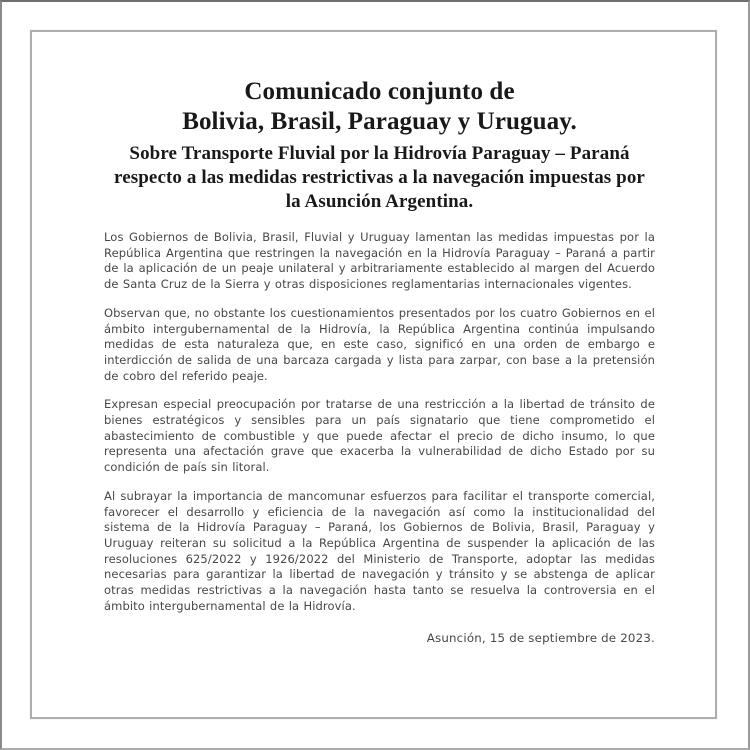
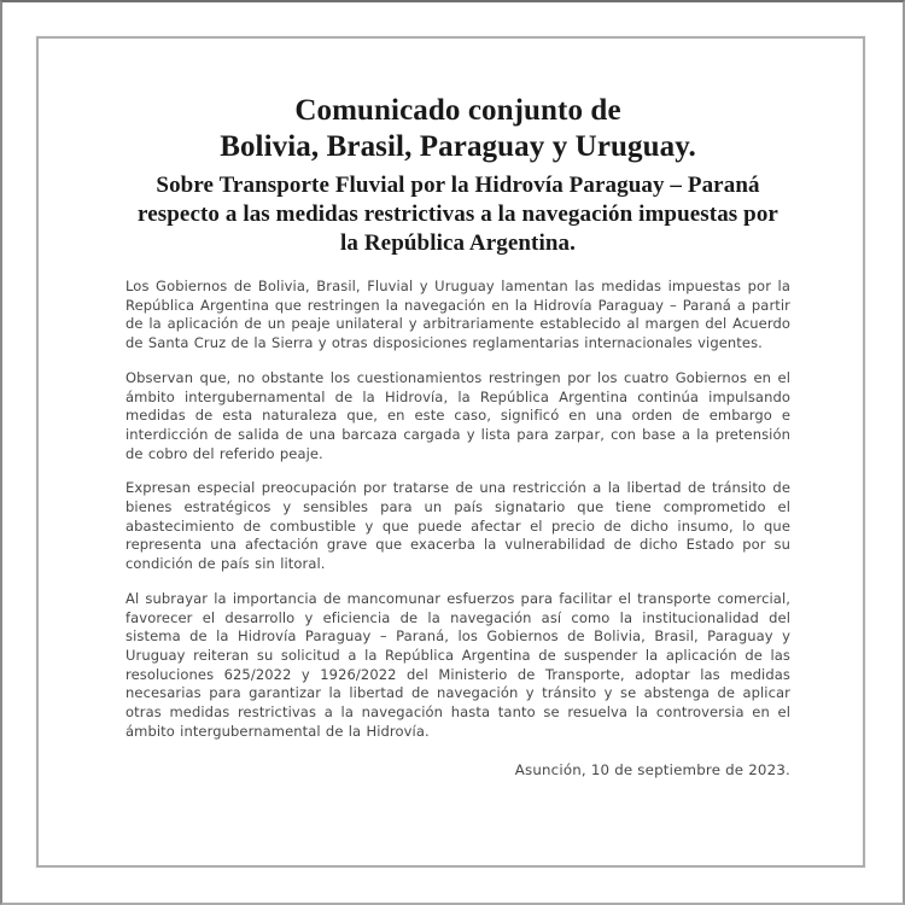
  Comunicado conjunto de
  Bolivia, Brasil, Paraguay y Uruguay.
- Sobre Transporte Fluvial por la Hidrovía Paraguay – Paraná respecto a las medidas restrictivas a la navegación impuestas por la Asunción Argentina.
+ Sobre Transporte Fluvial por la Hidrovía Paraguay – Paraná respecto a las medidas restrictivas a la navegación impuestas por la República Argentina.
  Los Gobiernos de Bolivia, Brasil, Fluvial y Uruguay lamentan las medidas impuestas por la República Argentina que restringen la navegación en la Hidrovía Paraguay – Paraná a partir de la aplicación de un peaje unilateral y arbitrariamente establecido al margen del Acuerdo de Santa Cruz de la Sierra y otras disposiciones reglamentarias internacionales vigentes.
- Observan que, no obstante los cuestionamientos presentados por los cuatro Gobiernos en el ámbito intergubernamental de la Hidrovía, la República Argentina continúa impulsando medidas de esta naturaleza que, en este caso, significó en una orden de embargo e interdicción de salida de una barcaza cargada y lista para zarpar, con base a la pretensión de cobro del referido peaje.
+ Observan que, no obstante los cuestionamientos restringen por los cuatro Gobiernos en el ámbito intergubernamental de la Hidrovía, la República Argentina continúa impulsando medidas de esta naturaleza que, en este caso, significó en una orden de embargo e interdicción de salida de una barcaza cargada y lista para zarpar, con base a la pretensión de cobro del referido peaje.
  Expresan especial preocupación por tratarse de una restricción a la libertad de tránsito de bienes estratégicos y sensibles para un país signatario que tiene comprometido el abastecimiento de combustible y que puede afectar el precio de dicho insumo, lo que representa una afectación grave que exacerba la vulnerabilidad de dicho Estado por su condición de país sin litoral.
  Al subrayar la importancia de mancomunar esfuerzos para facilitar el transporte comercial, favorecer el desarrollo y eficiencia de la navegación así como la institucionalidad del sistema de la Hidrovía Paraguay – Paraná, los Gobiernos de Bolivia, Brasil, Paraguay y Uruguay reiteran su solicitud a la República Argentina de suspender la aplicación de las resoluciones 625/2022 y 1926/2022 del Ministerio de Transporte, adoptar las medidas necesarias para garantizar la libertad de navegación y tránsito y se abstenga de aplicar otras medidas restrictivas a la navegación hasta tanto se resuelva la controversia en el ámbito intergubernamental de la Hidrovía.
- Asunción, 15 de septiembre de 2023.
+ Asunción, 10 de septiembre de 2023.
